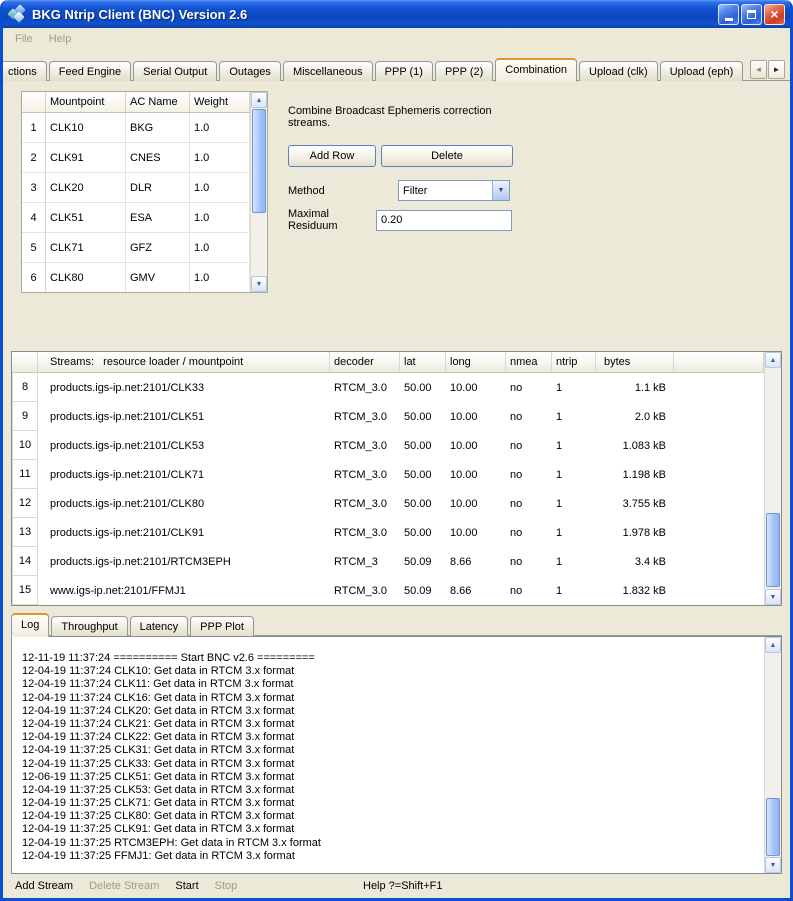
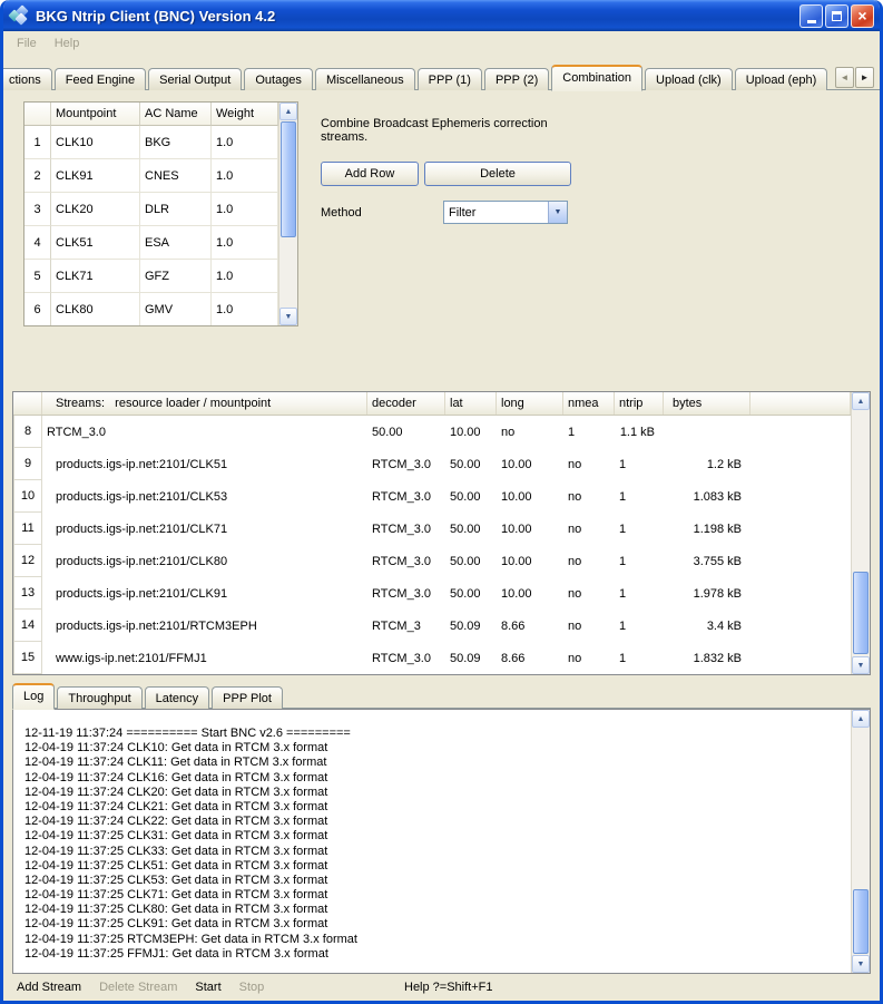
- BKG Ntrip Client (BNC) Version 2.6
+ BKG Ntrip Client (BNC) Version 4.2
  ×
  File
  Help
  ctions
  Feed Engine
  Serial Output
  Outages
  Miscellaneous
  PPP (1)
  PPP (2)
  Combination
  Upload (clk)
  Upload (eph)
  ◄
  ►
  Mountpoint
  AC Name
  Weight
  1
  CLK10
  BKG
  1.0
  2
  CLK91
  CNES
  1.0
  3
  CLK20
  DLR
  1.0
  4
  CLK51
  ESA
  1.0
  5
  CLK71
  GFZ
  1.0
  6
  CLK80
  GMV
  1.0
  Combine Broadcast Ephemeris correction streams.
  Add Row
  Delete
  Method
  Filter
- Maximal Residuum
- 0.20
  Streams: resource loader / mountpoint
  decoder
  lat
  long
  nmea
  ntrip
  bytes
  8
- products.igs-ip.net:2101/CLK33
  RTCM_3.0
  50.00
  10.00
  no
  1
  1.1 kB
  9
  products.igs-ip.net:2101/CLK51
  RTCM_3.0
  50.00
  10.00
  no
  1
- 2.0 kB
+ 1.2 kB
  10
  products.igs-ip.net:2101/CLK53
  RTCM_3.0
  50.00
  10.00
  no
  1
  1.083 kB
  11
  products.igs-ip.net:2101/CLK71
  RTCM_3.0
  50.00
  10.00
  no
  1
  1.198 kB
  12
  products.igs-ip.net:2101/CLK80
  RTCM_3.0
  50.00
  10.00
  no
  1
  3.755 kB
  13
  products.igs-ip.net:2101/CLK91
  RTCM_3.0
  50.00
  10.00
  no
  1
  1.978 kB
  14
  products.igs-ip.net:2101/RTCM3EPH
  RTCM_3
  50.09
  8.66
  no
  1
  3.4 kB
  15
  www.igs-ip.net:2101/FFMJ1
  RTCM_3.0
  50.09
  8.66
  no
  1
  1.832 kB
  Log
  Throughput
  Latency
  PPP Plot
  12-11-19 11:37:24 ========== Start BNC v2.6 =========
  12-04-19 11:37:24 CLK10: Get data in RTCM 3.x format
  12-04-19 11:37:24 CLK11: Get data in RTCM 3.x format
  12-04-19 11:37:24 CLK16: Get data in RTCM 3.x format
  12-04-19 11:37:24 CLK20: Get data in RTCM 3.x format
  12-04-19 11:37:24 CLK21: Get data in RTCM 3.x format
  12-04-19 11:37:24 CLK22: Get data in RTCM 3.x format
  12-04-19 11:37:25 CLK31: Get data in RTCM 3.x format
  12-04-19 11:37:25 CLK33: Get data in RTCM 3.x format
- 12-06-19 11:37:25 CLK51: Get data in RTCM 3.x format
+ 12-04-19 11:37:25 CLK51: Get data in RTCM 3.x format
  12-04-19 11:37:25 CLK53: Get data in RTCM 3.x format
  12-04-19 11:37:25 CLK71: Get data in RTCM 3.x format
  12-04-19 11:37:25 CLK80: Get data in RTCM 3.x format
  12-04-19 11:37:25 CLK91: Get data in RTCM 3.x format
  12-04-19 11:37:25 RTCM3EPH: Get data in RTCM 3.x format
  12-04-19 11:37:25 FFMJ1: Get data in RTCM 3.x format
  Add Stream
  Delete Stream
  Start
  Stop
  Help ?=Shift+F1
